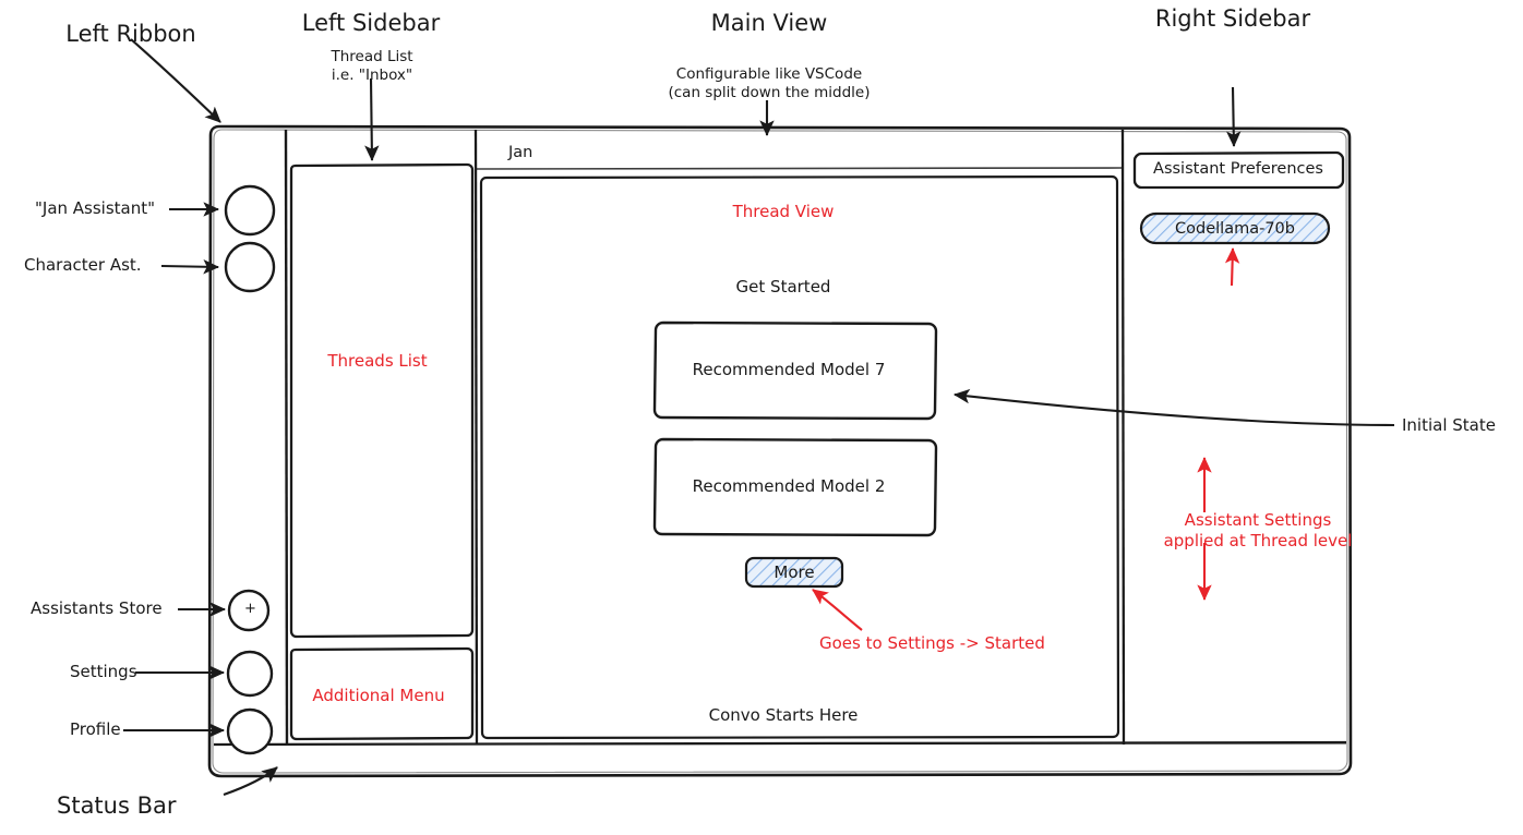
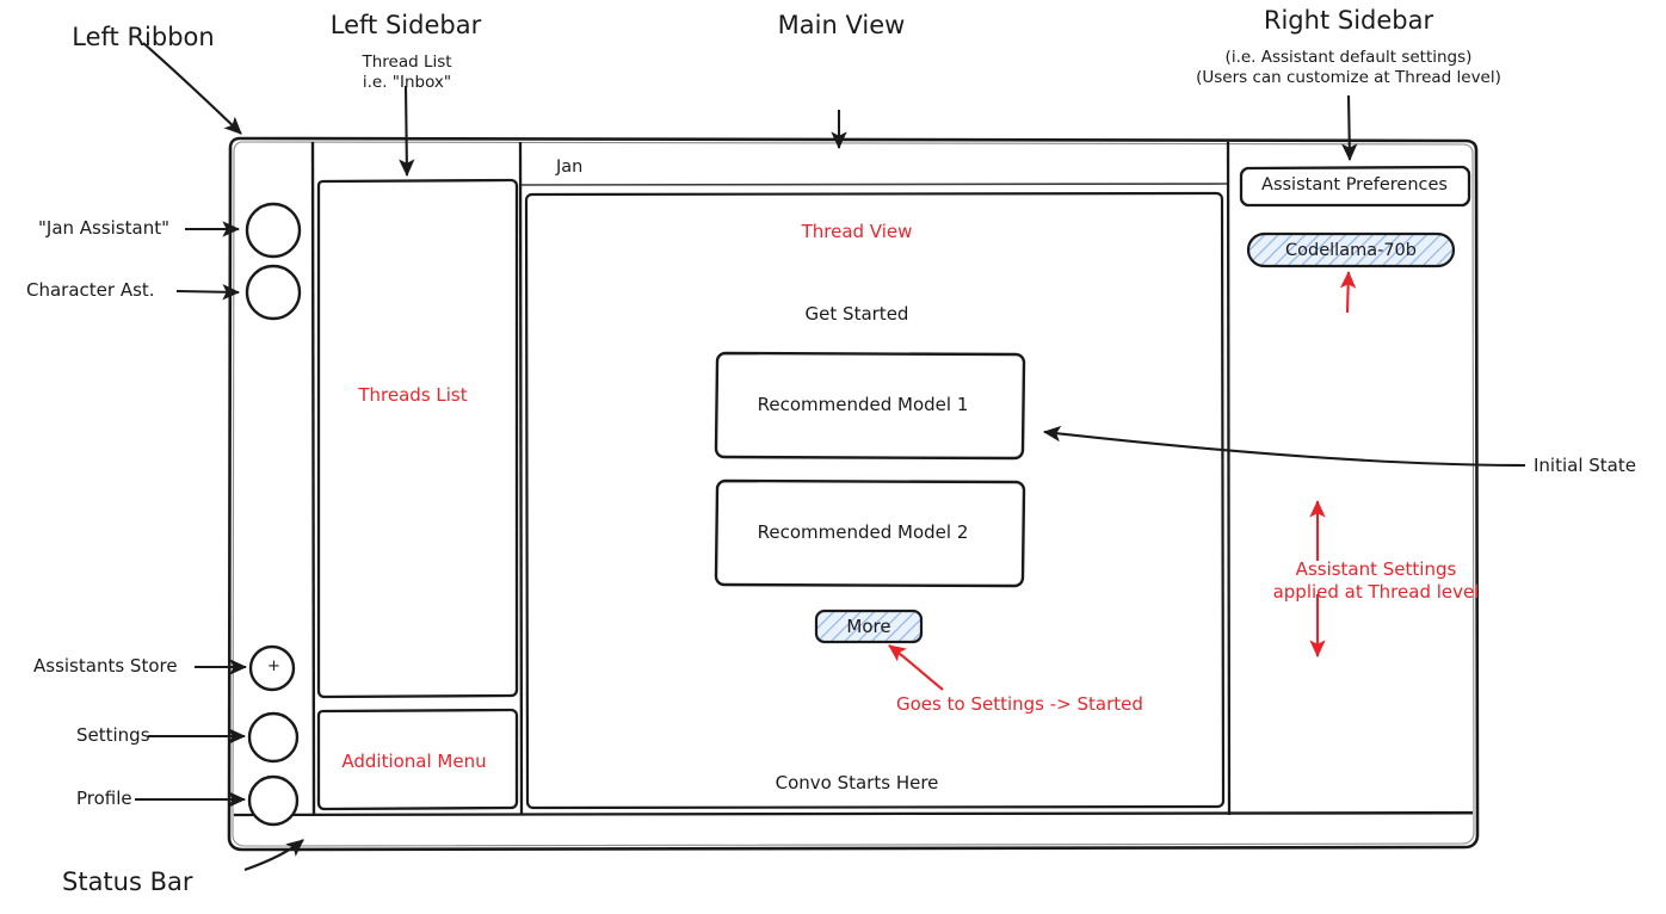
  Left Ribbon
  Left Sidebar
  Thread List
  i.e. "Inbox"
  Main View
- Configurable like VSCode
- (can split down the middle)
  Right Sidebar
+ (i.e. Assistant default settings)
+ (Users can customize at Thread level)
  "Jan Assistant"
  Character Ast.
  Assistants Store
  Settings
  Profile
  Status Bar
  Initial State
  Assistant Settings
  applied at Thread level
  Goes to Settings -> Started
  Jan
  Threads List
  Additional Menu
  Thread View
  Get Started
- Recommended Model 7
+ Recommended Model 1
  Recommended Model 2
  More
  Convo Starts Here
  Assistant Preferences
  Codellama-70b
  +
